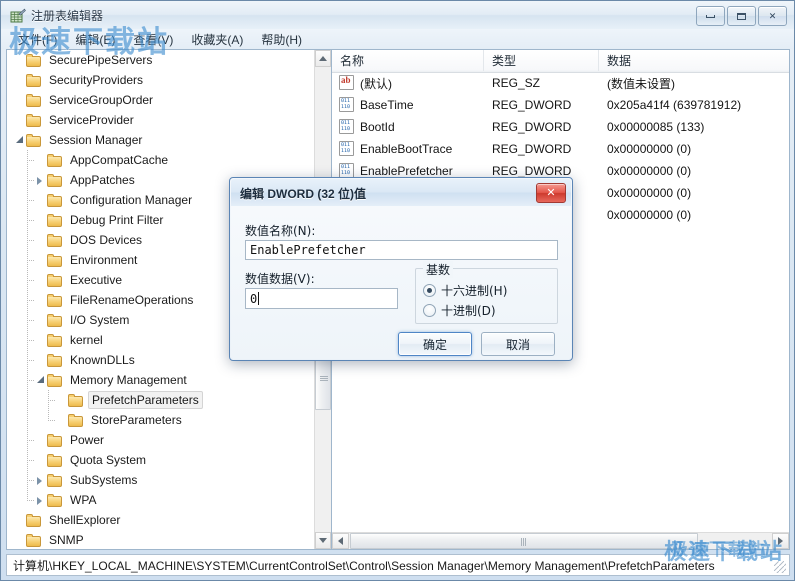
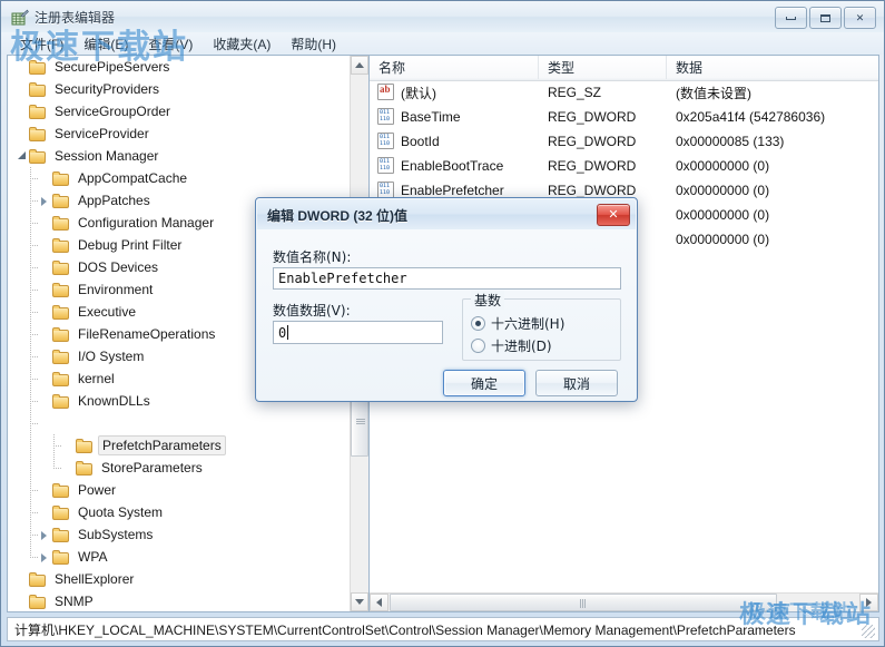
  注册表编辑器
  ✕
  文件(F)
  编辑(E)
  查看(V)
  收藏夹(A)
  帮助(H)
  SecurePipeServers
  SecurityProviders
  ServiceGroupOrder
  ServiceProvider
  Session Manager
  AppCompatCache
  AppPatches
  Configuration Manager
  Debug Print Filter
  DOS Devices
  Environment
  Executive
  FileRenameOperations
  I/O System
  kernel
  KnownDLLs
- Memory Management
  PrefetchParameters
  StoreParameters
  Power
  Quota System
  SubSystems
  WPA
  ShellExplorer
  SNMP
  名称
  类型
  数据
  (默认)
  REG_SZ
  (数值未设置)
  BaseTime
  REG_DWORD
- 0x205a41f4 (639781912)
+ 0x205a41f4 (542786036)
  BootId
  REG_DWORD
  0x00000085 (133)
  EnableBootTrace
  REG_DWORD
  0x00000000 (0)
  EnablePrefetcher
  REG_DWORD
  0x00000000 (0)
  0x00000000 (0)
  0x00000000 (0)
  计算机\HKEY_LOCAL_MACHINE\SYSTEM\CurrentControlSet\Control\Session Manager\Memory Management\PrefetchParameters
  编辑 DWORD (32 位)值
  ✕
  数值名称(N):
  EnablePrefetcher
  数值数据(V):
  0
  基数
  十六进制(H)
  十进制(D)
  确定
  取消
  极速下载站
  极速下载站
  极速下载站
